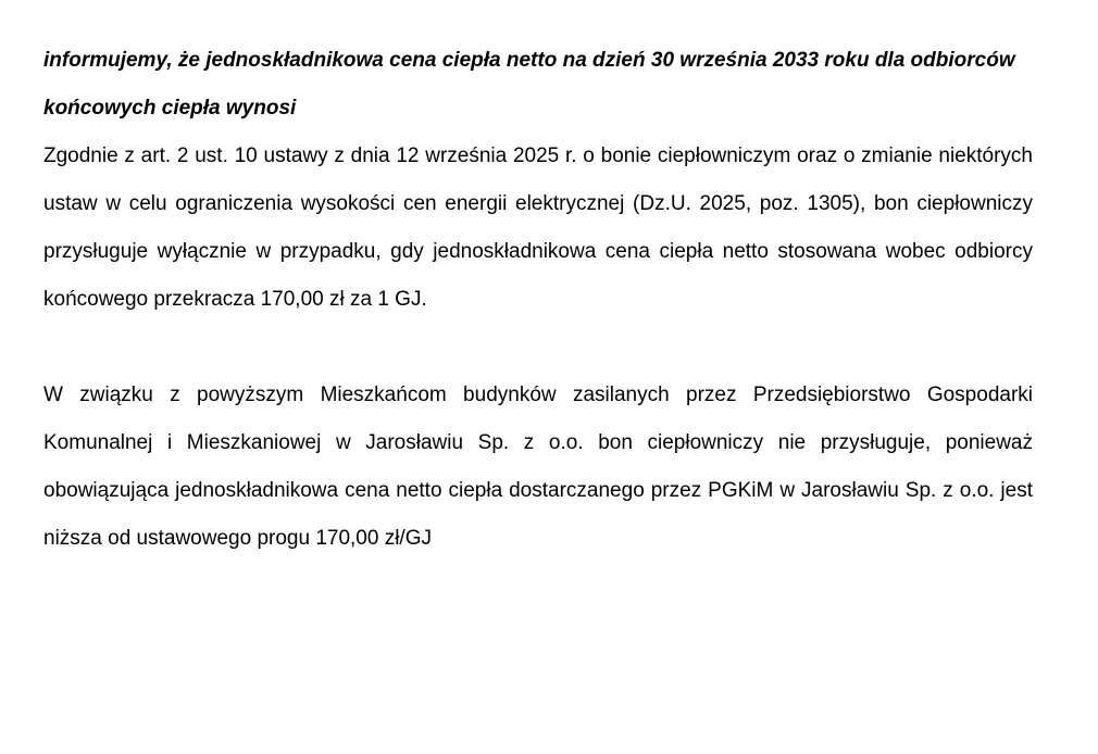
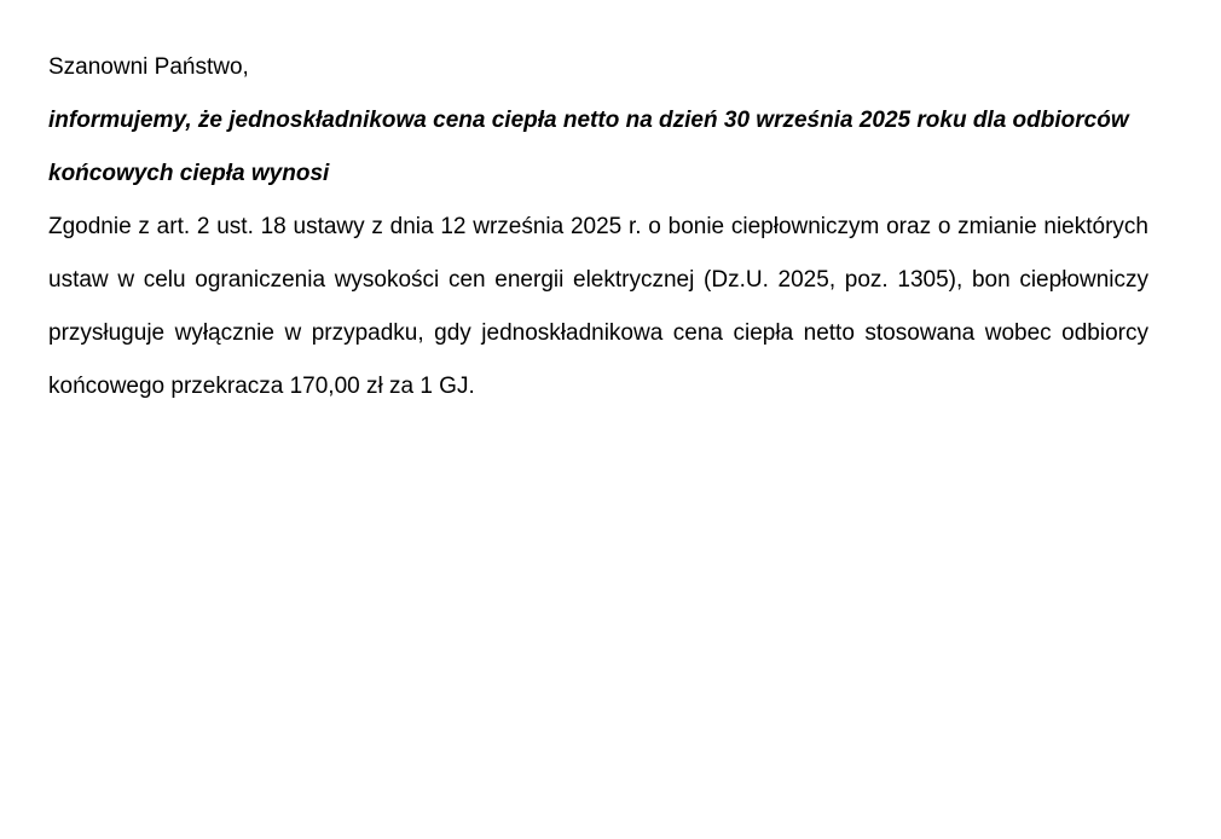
+ Szanowni Państwo,
- informujemy, że jednoskładnikowa cena ciepła netto na dzień 30 września 2033 roku dla odbiorców końcowych ciepła wynosi
+ informujemy, że jednoskładnikowa cena ciepła netto na dzień 30 września 2025 roku dla odbiorców końcowych ciepła wynosi
- Zgodnie z art. 2 ust. 10 ustawy z dnia 12 września 2025 r. o bonie ciepłowniczym oraz o zmianie niektórych ustaw w celu ograniczenia wysokości cen energii elektrycznej (Dz.U. 2025, poz. 1305), bon ciepłowniczy przysługuje wyłącznie w przypadku, gdy jednoskładnikowa cena ciepła netto stosowana wobec odbiorcy końcowego przekracza 170,00 zł za 1 GJ.
+ Zgodnie z art. 2 ust. 18 ustawy z dnia 12 września 2025 r. o bonie ciepłowniczym oraz o zmianie niektórych ustaw w celu ograniczenia wysokości cen energii elektrycznej (Dz.U. 2025, poz. 1305), bon ciepłowniczy przysługuje wyłącznie w przypadku, gdy jednoskładnikowa cena ciepła netto stosowana wobec odbiorcy końcowego przekracza 170,00 zł za 1 GJ.
- W związku z powyższym Mieszkańcom budynków zasilanych przez Przedsiębiorstwo Gospodarki Komunalnej i Mieszkaniowej w Jarosławiu Sp. z o.o. bon ciepłowniczy nie przysługuje, ponieważ obowiązująca jednoskładnikowa cena netto ciepła dostarczanego przez PGKiM w Jarosławiu Sp. z o.o. jest niższa od ustawowego progu 170,00 zł/GJ
